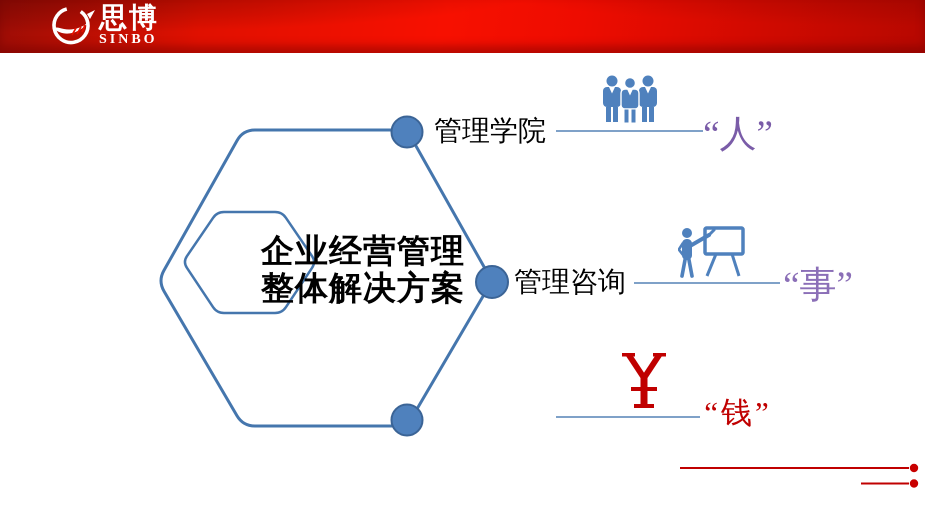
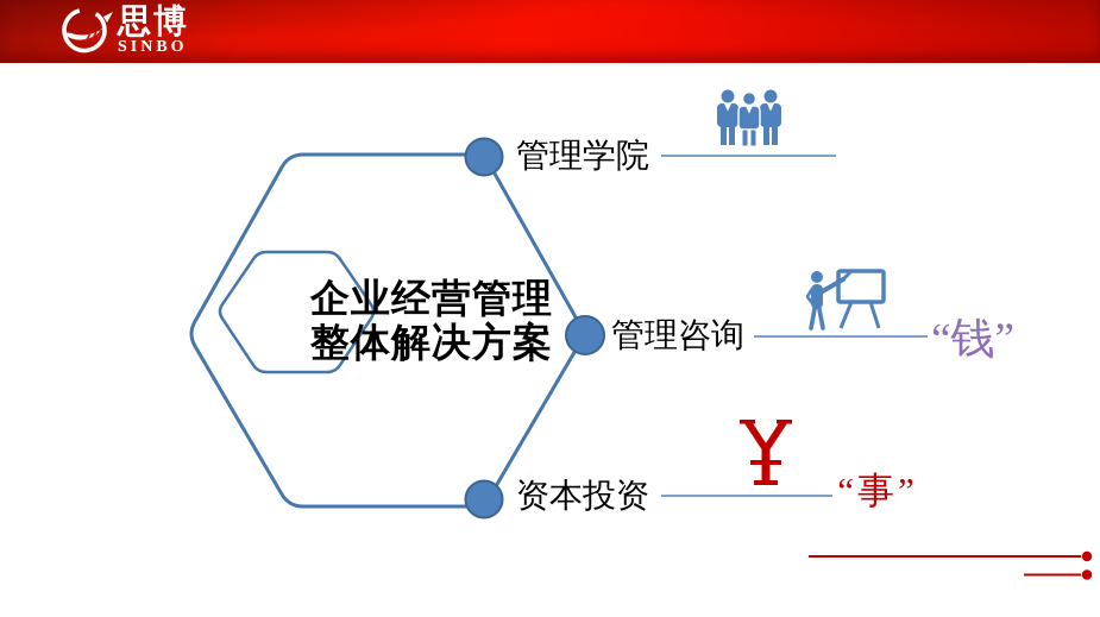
  思博
  SINBO
  企业经营管理
  整体解决方案
  管理学院
- “人”
  管理咨询
- “事”
+ “钱”
+ 资本投资
- “钱”
+ “事”
